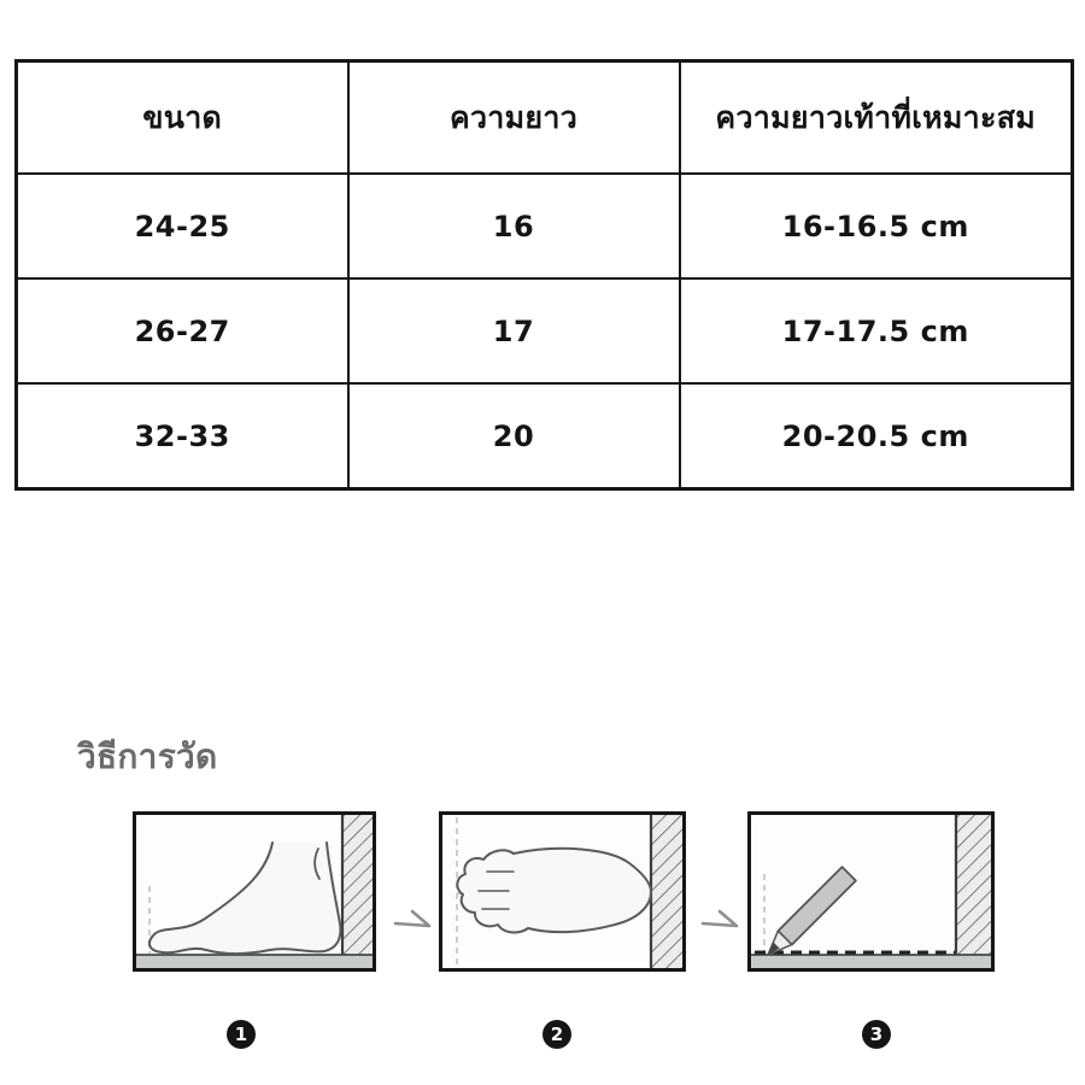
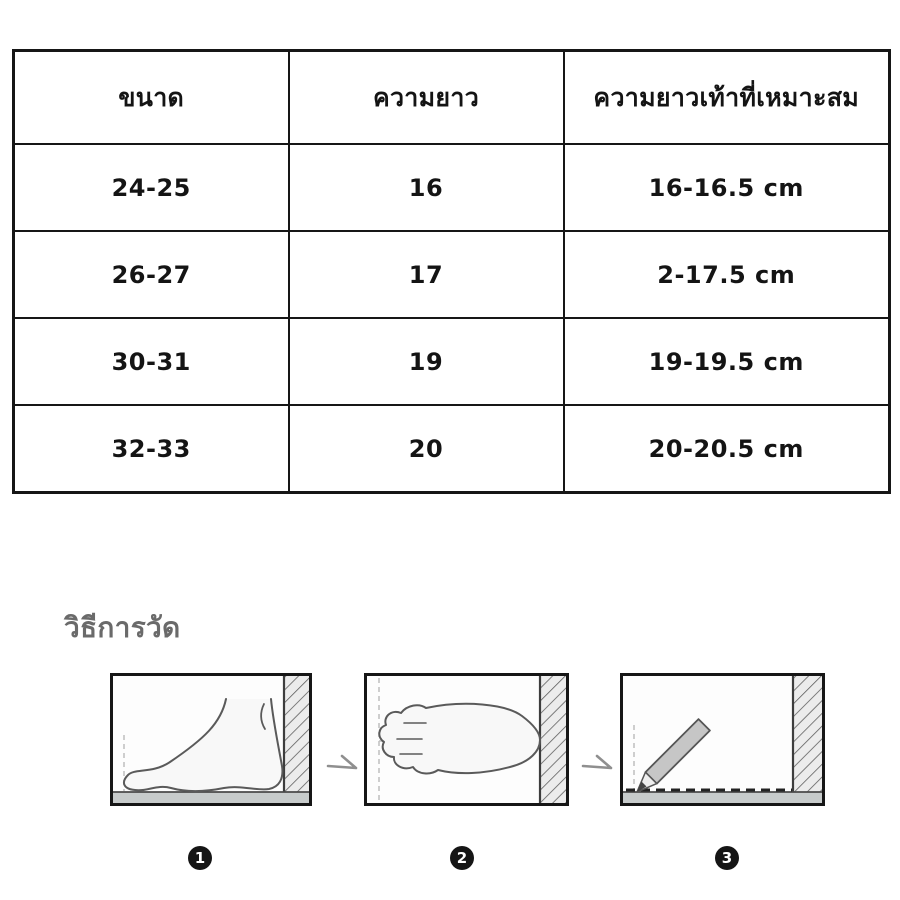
  ขนาด	ความยาว	ความยาวเท้าที่เหมาะสม
  24-25	16	16-16.5 cm
- 26-27	17	17-17.5 cm
+ 26-27	17	2-17.5 cm
+ 30-31	19	19-19.5 cm
  32-33	20	20-20.5 cm
  วิธีการวัด
  1
  2
  3
